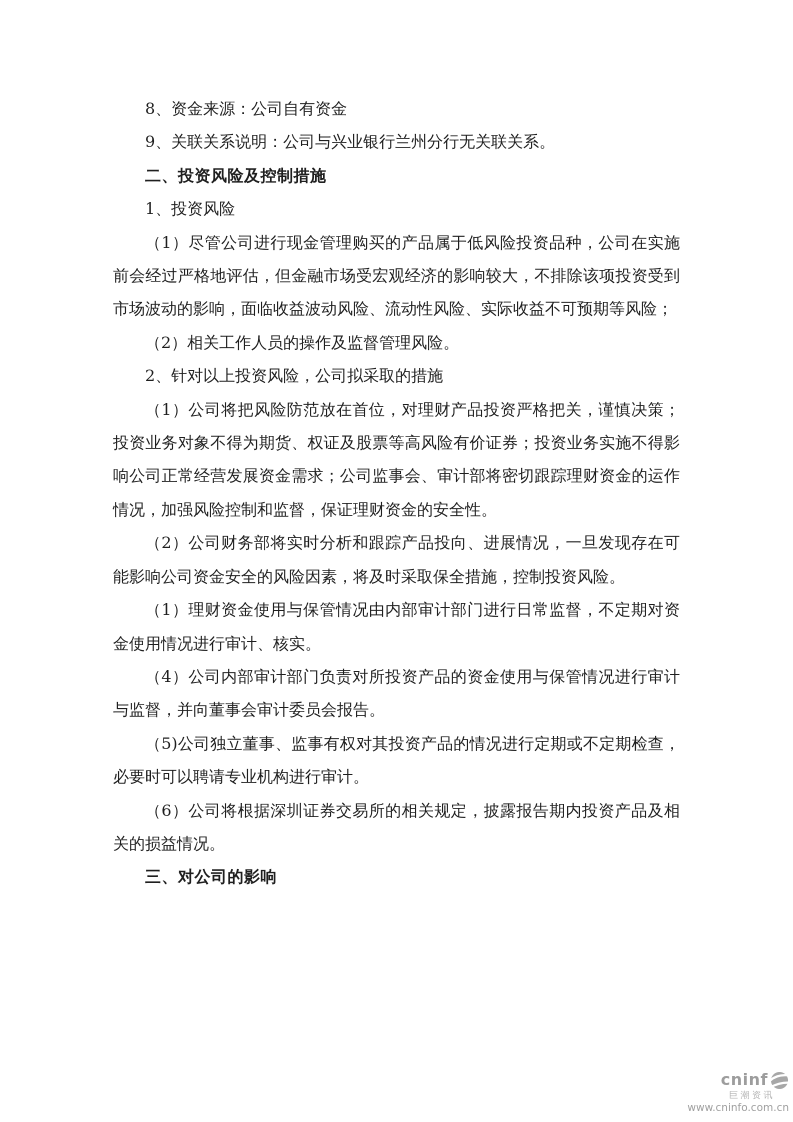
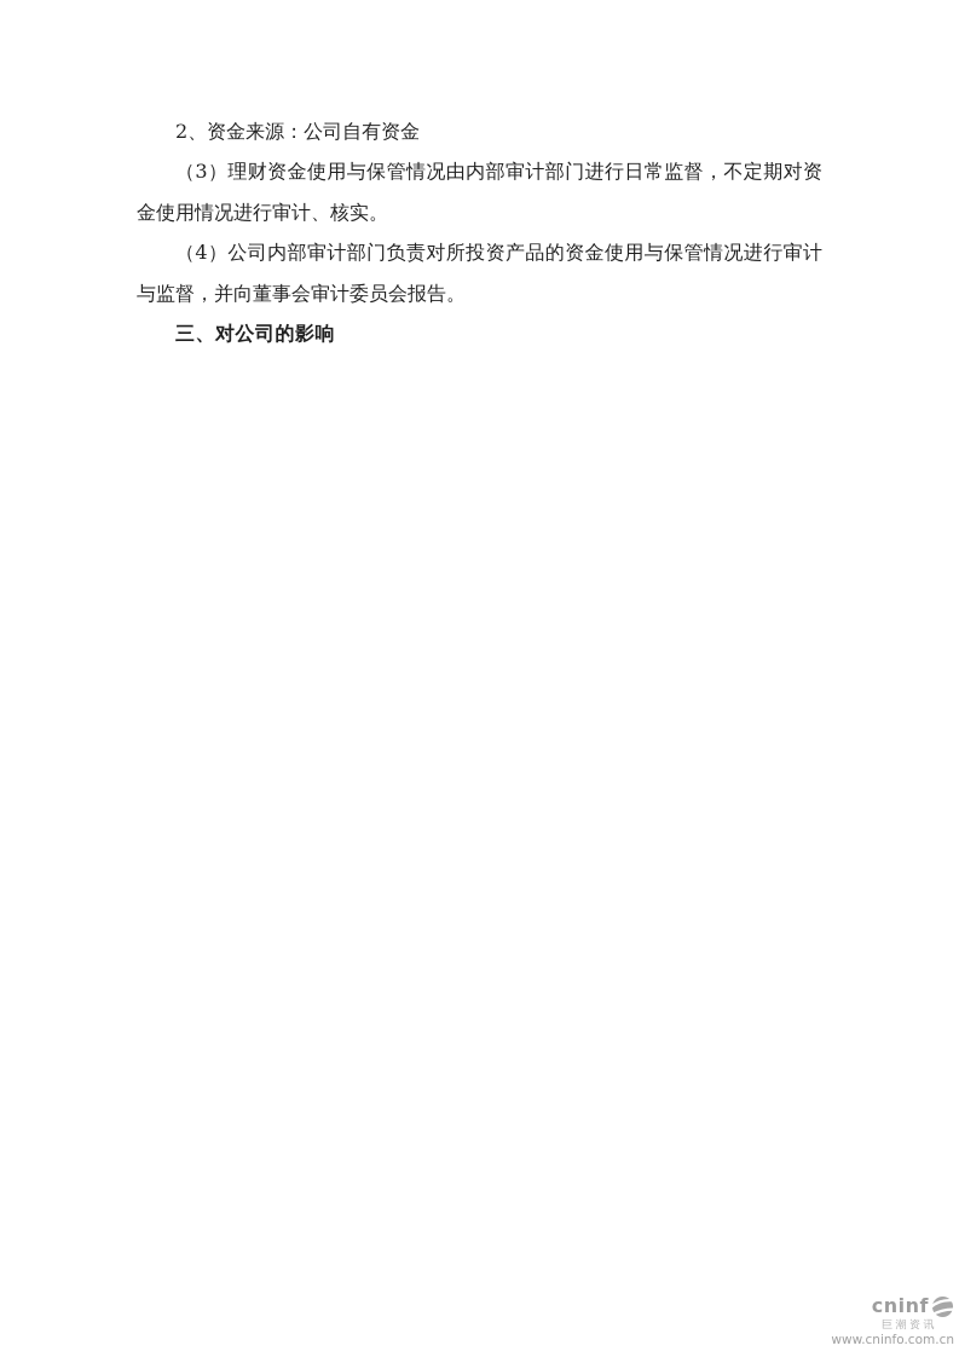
- 8、资金来源：公司自有资金
+ 2、资金来源：公司自有资金
- 9、关联关系说明：公司与兴业银行兰州分行无关联关系。
- 二、投资风险及控制措施
- 1、投资风险
- （1）尽管公司进行现金管理购买的产品属于低风险投资品种，公司在实施前会经过严格地评估，但金融市场受宏观经济的影响较大，不排除该项投资受到市场波动的影响，面临收益波动风险、流动性风险、实际收益不可预期等风险；
- （2）相关工作人员的操作及监督管理风险。
- 2、针对以上投资风险，公司拟采取的措施
- （1）公司将把风险防范放在首位，对理财产品投资严格把关，谨慎决策；投资业务对象不得为期货、权证及股票等高风险有价证券；投资业务实施不得影响公司正常经营发展资金需求；公司监事会、审计部将密切跟踪理财资金的运作情况，加强风险控制和监督，保证理财资金的安全性。
- （2）公司财务部将实时分析和跟踪产品投向、进展情况，一旦发现存在可能影响公司资金安全的风险因素，将及时采取保全措施，控制投资风险。
- （1）理财资金使用与保管情况由内部审计部门进行日常监督，不定期对资金使用情况进行审计、核实。
+ （3）理财资金使用与保管情况由内部审计部门进行日常监督，不定期对资金使用情况进行审计、核实。
  （4）公司内部审计部门负责对所投资产品的资金使用与保管情况进行审计与监督，并向董事会审计委员会报告。
- （5)公司独立董事、监事有权对其投资产品的情况进行定期或不定期检查，必要时可以聘请专业机构进行审计。
- （6）公司将根据深圳证券交易所的相关规定，披露报告期内投资产品及相关的损益情况。
  三、对公司的影响
  cninf
  巨潮资讯
  www.cninfo.com.cn
